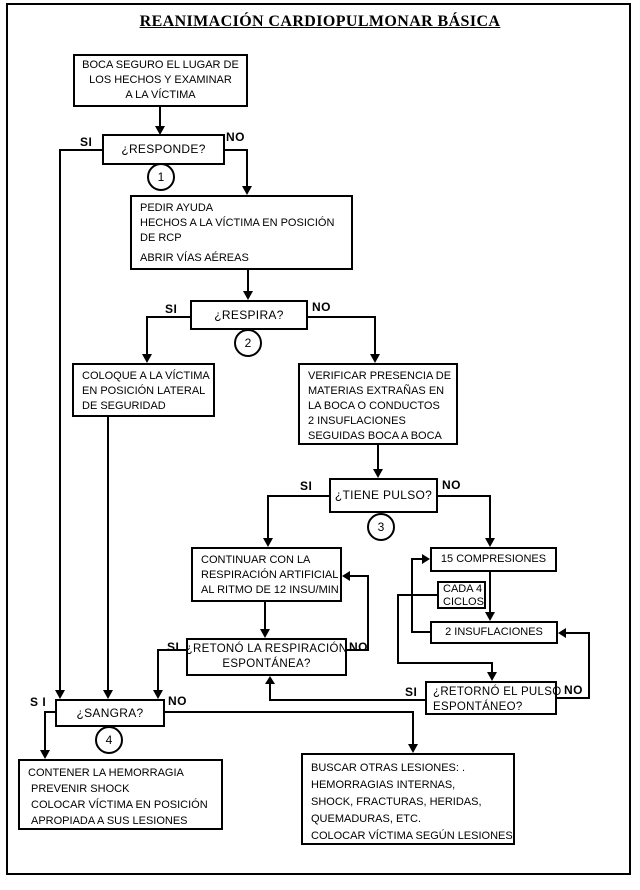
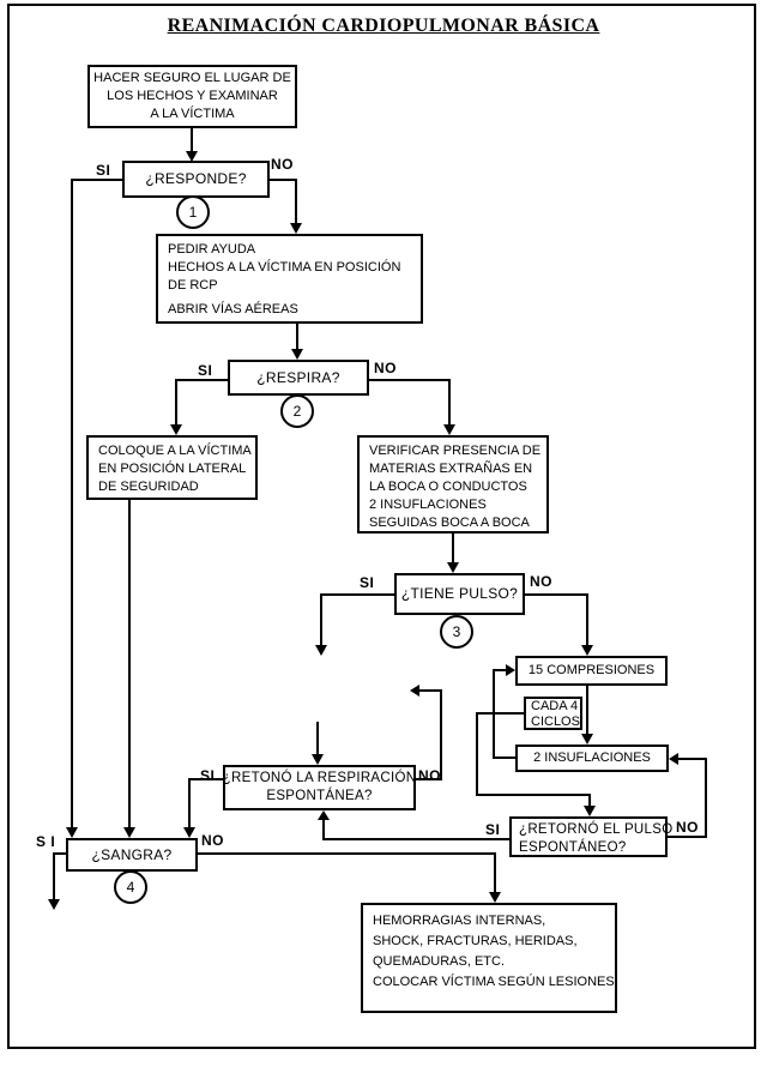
  REANIMACIÓN CARDIOPULMONAR BÁSICA
- BOCA SEGURO EL LUGAR DE
+ HACER SEGURO EL LUGAR DE
  LOS HECHOS Y EXAMINAR
  A LA VÍCTIMA
  ¿RESPONDE?
  PEDIR AYUDA
  HECHOS A LA VÍCTIMA EN POSICIÓN
  DE RCP
  ABRIR VÍAS AÉREAS
  ¿RESPIRA?
  COLOQUE A LA VÍCTIMA
  EN POSICIÓN LATERAL
  DE SEGURIDAD
  VERIFICAR PRESENCIA DE
  MATERIAS EXTRAÑAS EN
  LA BOCA O CONDUCTOS
  2 INSUFLACIONES
  SEGUIDAS BOCA A BOCA
  ¿TIENE PULSO?
- CONTINUAR CON LA
- RESPIRACIÓN ARTIFICIAL
- AL RITMO DE 12 INSU/MIN
  15 COMPRESIONES
  CADA 4
  CICLOS
  2 INSUFLACIONES
  ¿RETONÓ LA RESPIRACIÓN
  ESPONTÁNEA?
  ¿RETORNÓ EL PULSO
  ESPONTÁNEO?
  ¿SANGRA?
- CONTENER LA HEMORRAGIA
- PREVENIR SHOCK
- COLOCAR VÍCTIMA EN POSICIÓN
- APROPIADA A SUS LESIONES
- BUSCAR OTRAS LESIONES: .
  HEMORRAGIAS INTERNAS,
  SHOCK, FRACTURAS, HERIDAS,
  QUEMADURAS, ETC.
  COLOCAR VÍCTIMA SEGÚN LESIONES
  SI
  NO
  SI
  NO
  SI
  NO
  SI
  NO
  SI
  NO
  S I
  NO
  1
  2
  3
  4
